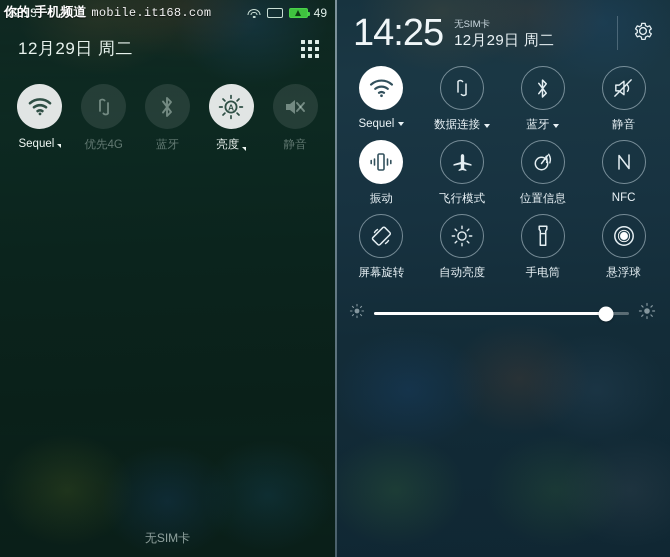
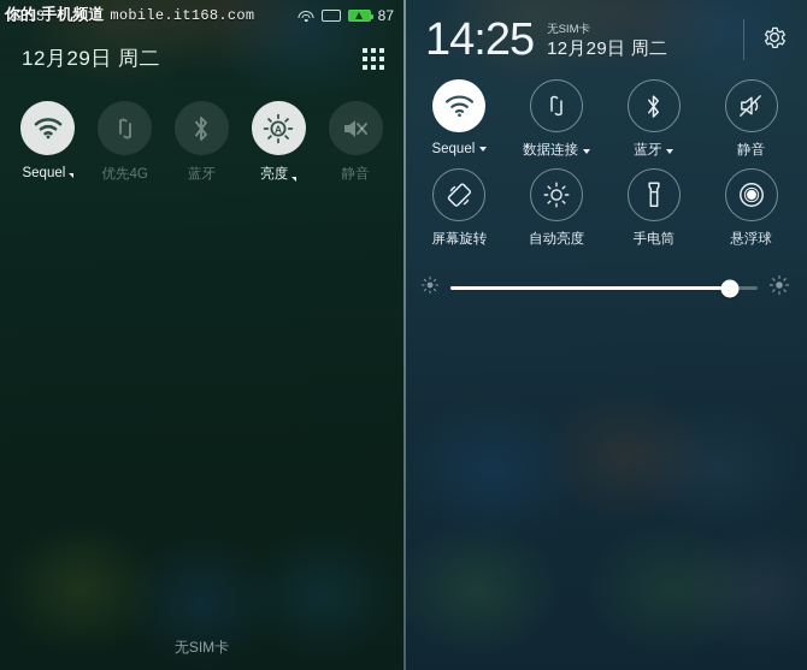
  09:13
- 49
+ 87
  你的·手机频道
  mobile.it168.com
  12月29日 周二
  Sequel
  优先4G
  蓝牙
  A
  亮度
  静音
  无SIM卡
  14:25
  无SIM卡
  12月29日 周二
  Sequel
  数据连接
  蓝牙
  静音
- 振动
- 飞行模式
- 位置信息
- NFC
  屏幕旋转
  自动亮度
  手电筒
  悬浮球
